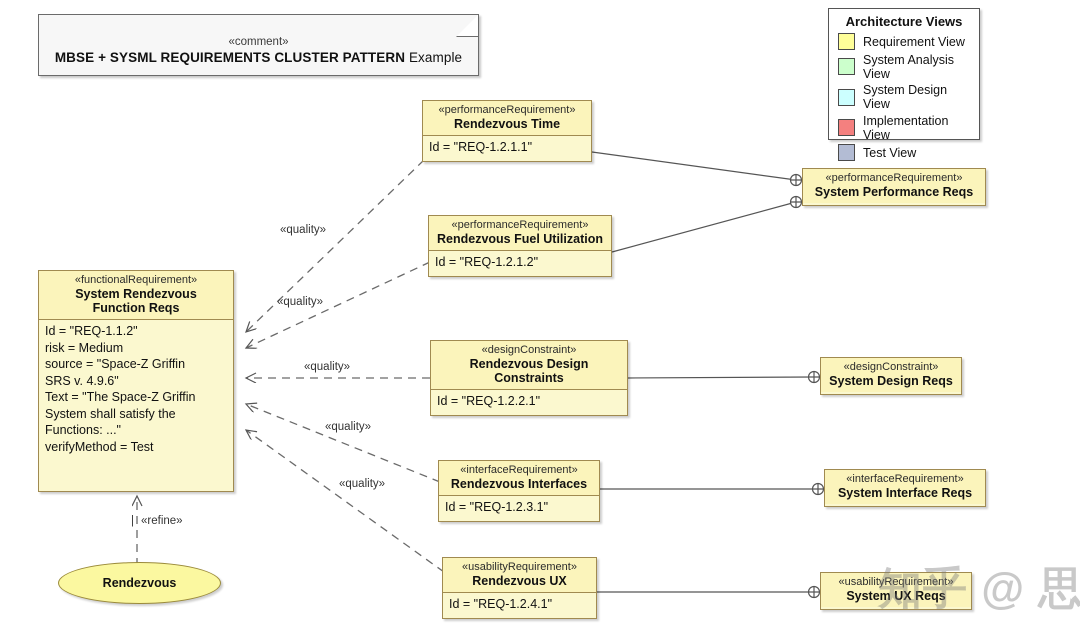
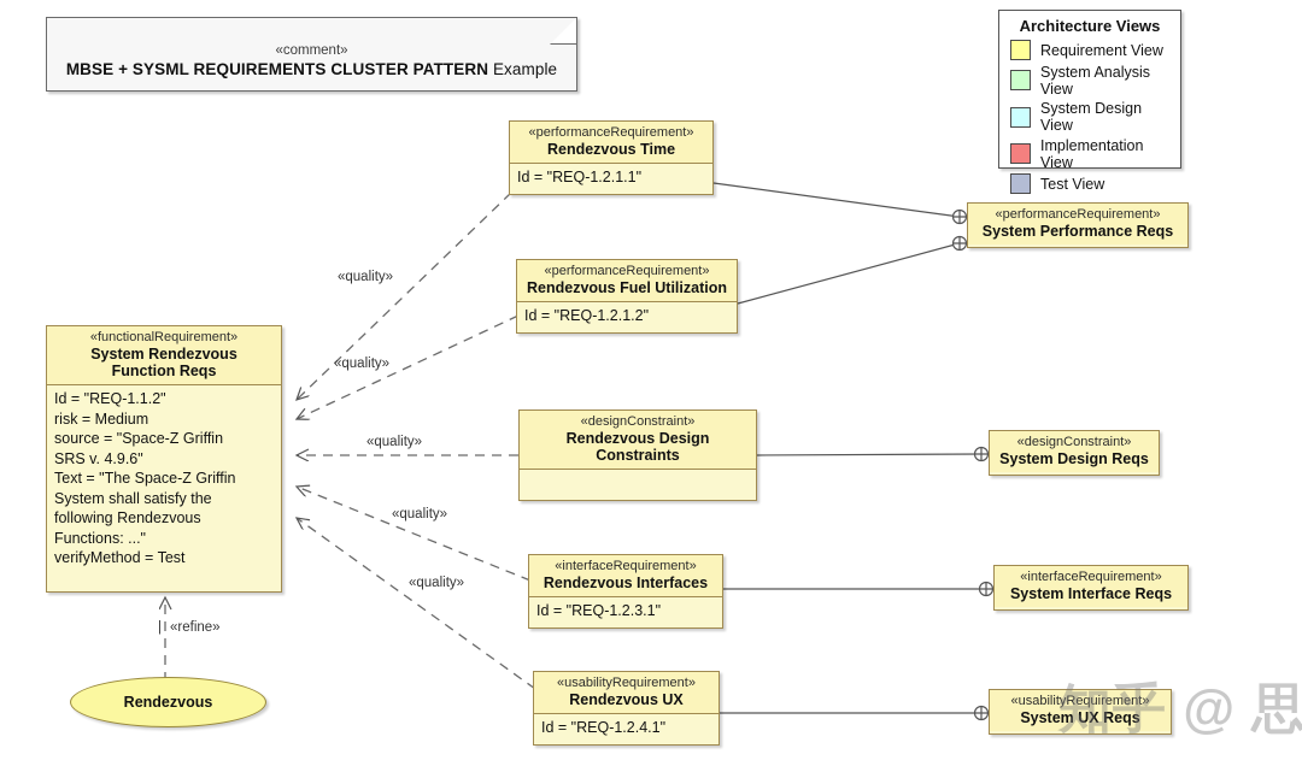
  «comment»
  MBSE + SYSML REQUIREMENTS CLUSTER PATTERN Example
  Architecture Views
  Requirement View
  System Analysis View
  System Design View
  Implementation View
  Test View
  «functionalRequirement»
  System Rendezvous
  Function Reqs
  Id = "REQ-1.1.2"
  risk = Medium
  source = "Space-Z Griffin
  SRS v. 4.9.6"
  Text = "The Space-Z Griffin
  System shall satisfy the
+ following Rendezvous
  Functions: ..."
  verifyMethod = Test
  «performanceRequirement»
  Rendezvous Time
  Id = "REQ-1.2.1.1"
  «performanceRequirement»
  Rendezvous Fuel Utilization
  Id = "REQ-1.2.1.2"
  «designConstraint»
  Rendezvous Design
  Constraints
- Id = "REQ-1.2.2.1"
  «interfaceRequirement»
  Rendezvous Interfaces
  Id = "REQ-1.2.3.1"
  «usabilityRequirement»
  Rendezvous UX
  Id = "REQ-1.2.4.1"
  «performanceRequirement»
  System Performance Reqs
  «designConstraint»
  System Design Reqs
  «interfaceRequirement»
  System Interface Reqs
  «usabilityRequirement»
  System UX Reqs
  Rendezvous
  «quality»
  «quality»
  «quality»
  «quality»
  «quality»
  «refine»
  |
  知乎 @ 思
